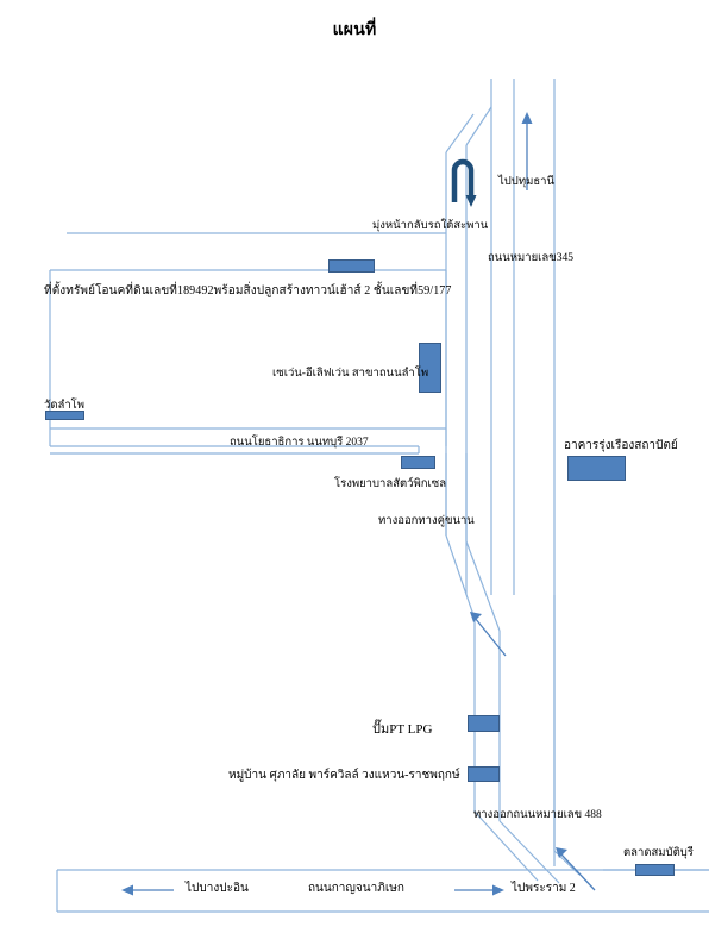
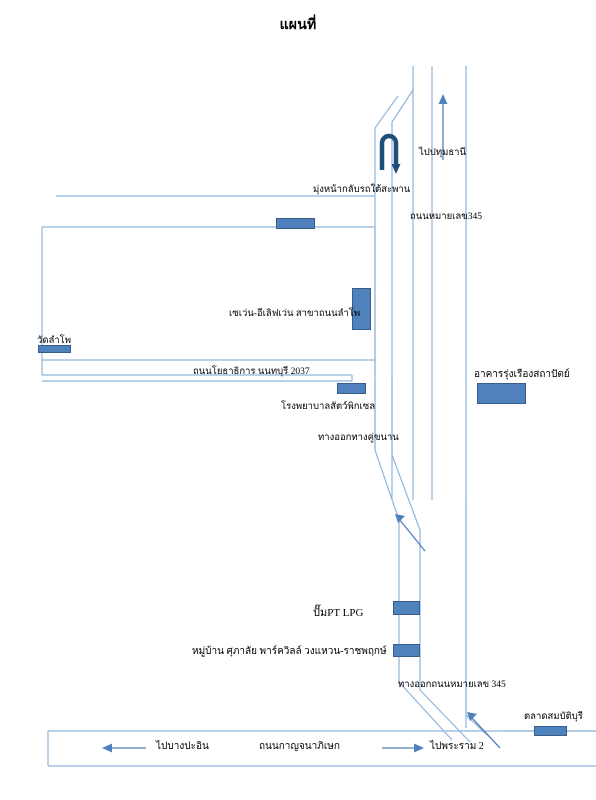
  แผนที่
  ไปปทุมธานี
  มุ่งหน้ากลับรถใต้สะพาน
  ถนนหมายเลข345
- ที่ตั้งทรัพย์โอนคที่ดินเลขที่189492พร้อมสิ่งปลูกสร้างทาวน์เฮ้าส์ 2 ชั้นเลขที่59/177
  เซเว่น-อีเลิฟเว่น สาขาถนนลำโพ
  วัดลำโพ
  ถนนโยธาธิการ นนทบุรี 2037
  โรงพยาบาลสัตว์พิกเซล
  ทางออกทางคู่ขนาน
  อาคารรุ่งเรืองสถาปัตย์
  ปั๊มPT LPG
  หมู่บ้าน ศุภาลัย พาร์ควิลล์ วงแหวน-ราชพฤกษ์
- ทางออกถนนหมายเลข 488
+ ทางออกถนนหมายเลข 345
  ตลาดสมบัติบุรี
  ไปบางปะอิน
  ถนนกาญจนาภิเษก
  ไปพระราม 2
